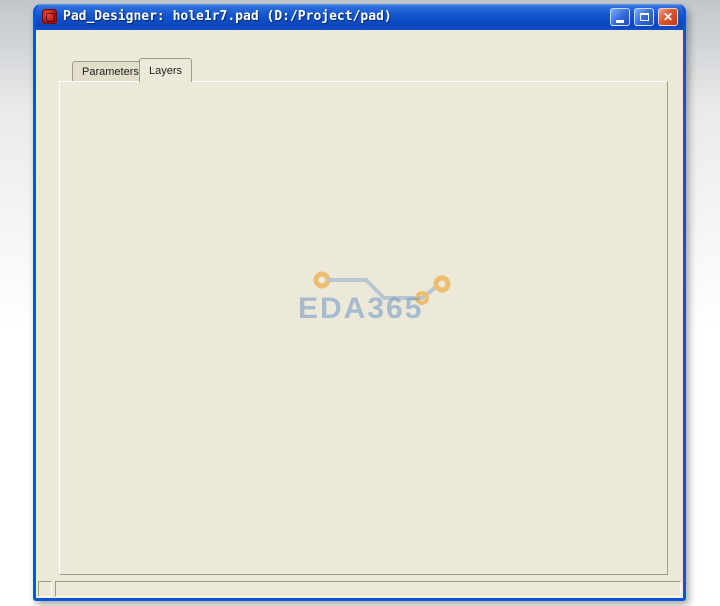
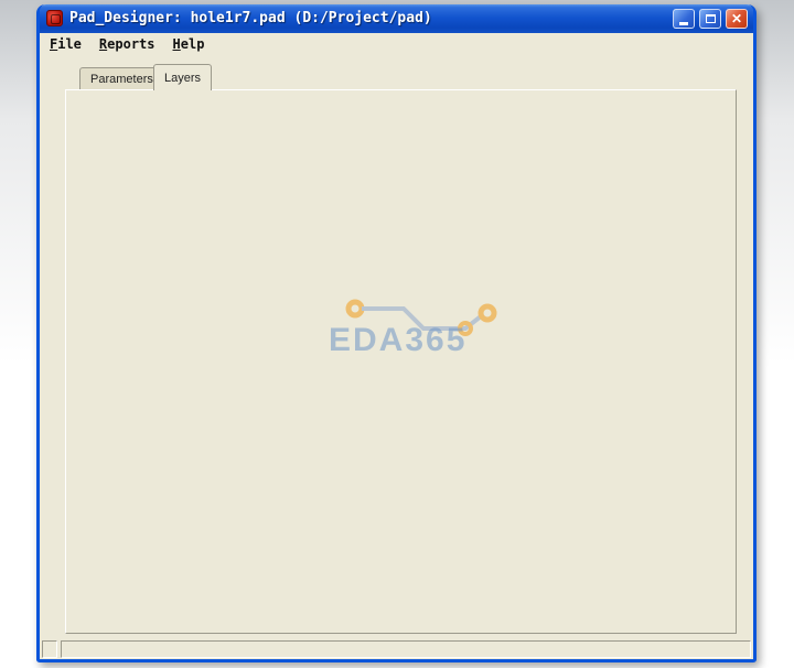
  Pad_Designer: hole1r7.pad (D:/Project/pad)
  ✕
+ File
+ Reports
+ Help
  Parameters
  Layers
  EDA365
